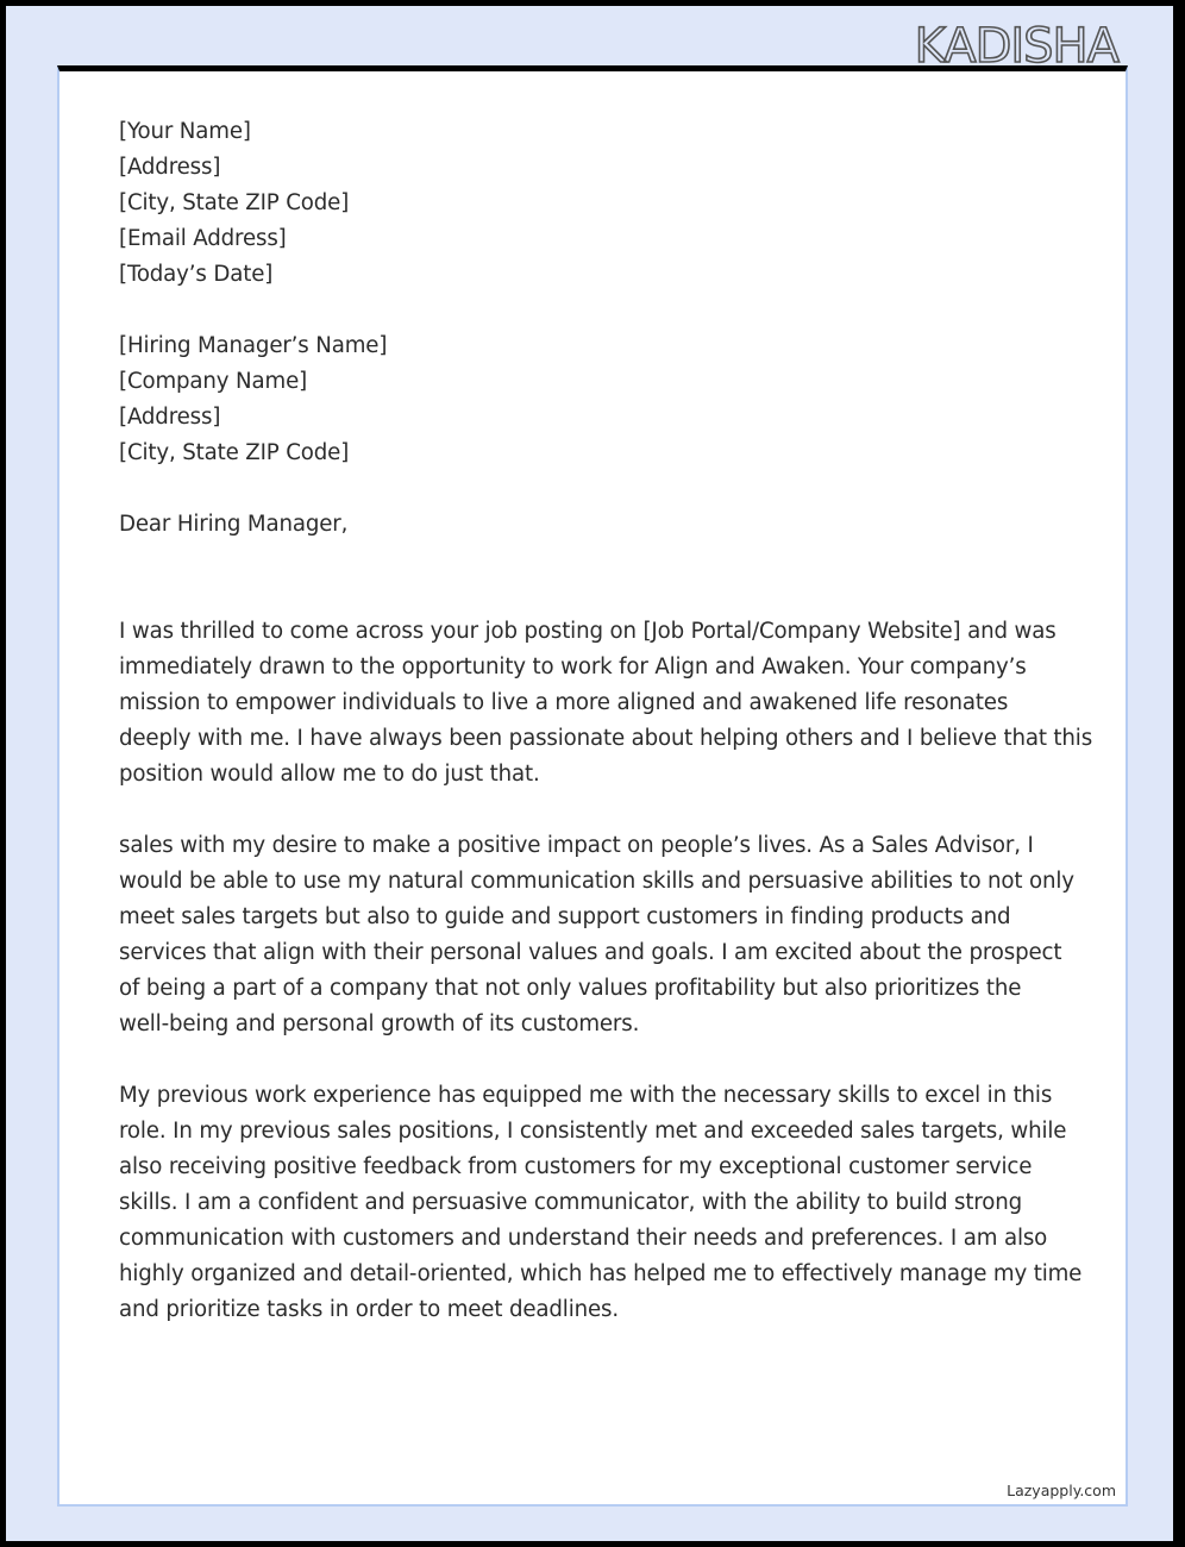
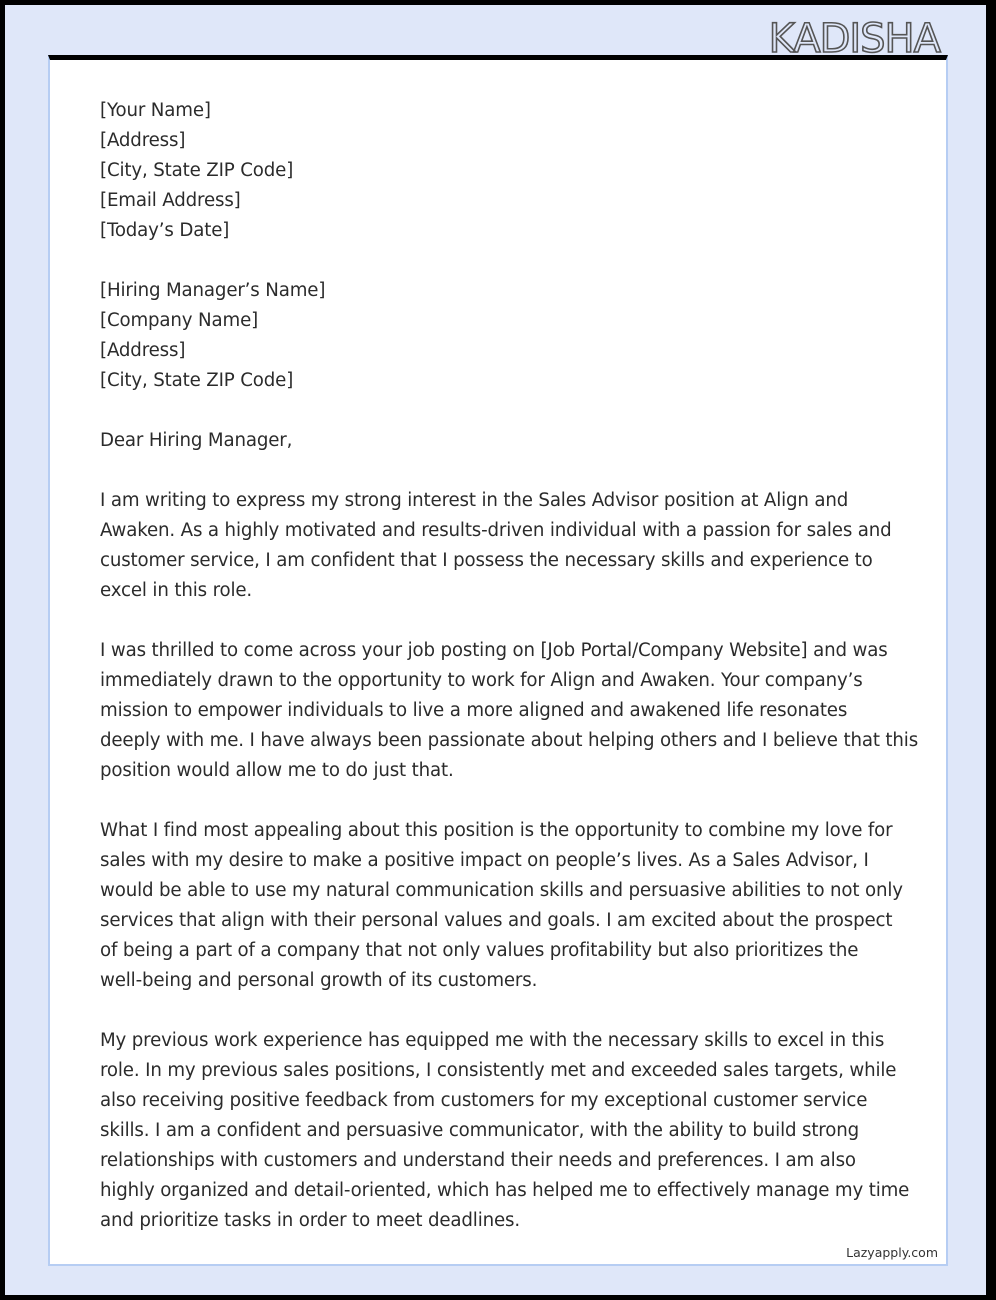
  KADISHA
  [Your Name]
  [Address]
  [City, State ZIP Code]
  [Email Address]
  [Today’s Date]
  [Hiring Manager’s Name]
  [Company Name]
  [Address]
  [City, State ZIP Code]
  Dear Hiring Manager,
+ I am writing to express my strong interest in the Sales Advisor position at Align and
+ Awaken. As a highly motivated and results-driven individual with a passion for sales and
+ customer service, I am confident that I possess the necessary skills and experience to
+ excel in this role.
  I was thrilled to come across your job posting on [Job Portal/Company Website] and was
  immediately drawn to the opportunity to work for Align and Awaken. Your company’s
  mission to empower individuals to live a more aligned and awakened life resonates
  deeply with me. I have always been passionate about helping others and I believe that this
  position would allow me to do just that.
+ What I find most appealing about this position is the opportunity to combine my love for
  sales with my desire to make a positive impact on people’s lives. As a Sales Advisor, I
  would be able to use my natural communication skills and persuasive abilities to not only
- meet sales targets but also to guide and support customers in finding products and
  services that align with their personal values and goals. I am excited about the prospect
  of being a part of a company that not only values profitability but also prioritizes the
  well-being and personal growth of its customers.
  My previous work experience has equipped me with the necessary skills to excel in this
  role. In my previous sales positions, I consistently met and exceeded sales targets, while
  also receiving positive feedback from customers for my exceptional customer service
  skills. I am a confident and persuasive communicator, with the ability to build strong
- communication with customers and understand their needs and preferences. I am also
+ relationships with customers and understand their needs and preferences. I am also
  highly organized and detail-oriented, which has helped me to effectively manage my time
  and prioritize tasks in order to meet deadlines.
  Lazyapply.com
